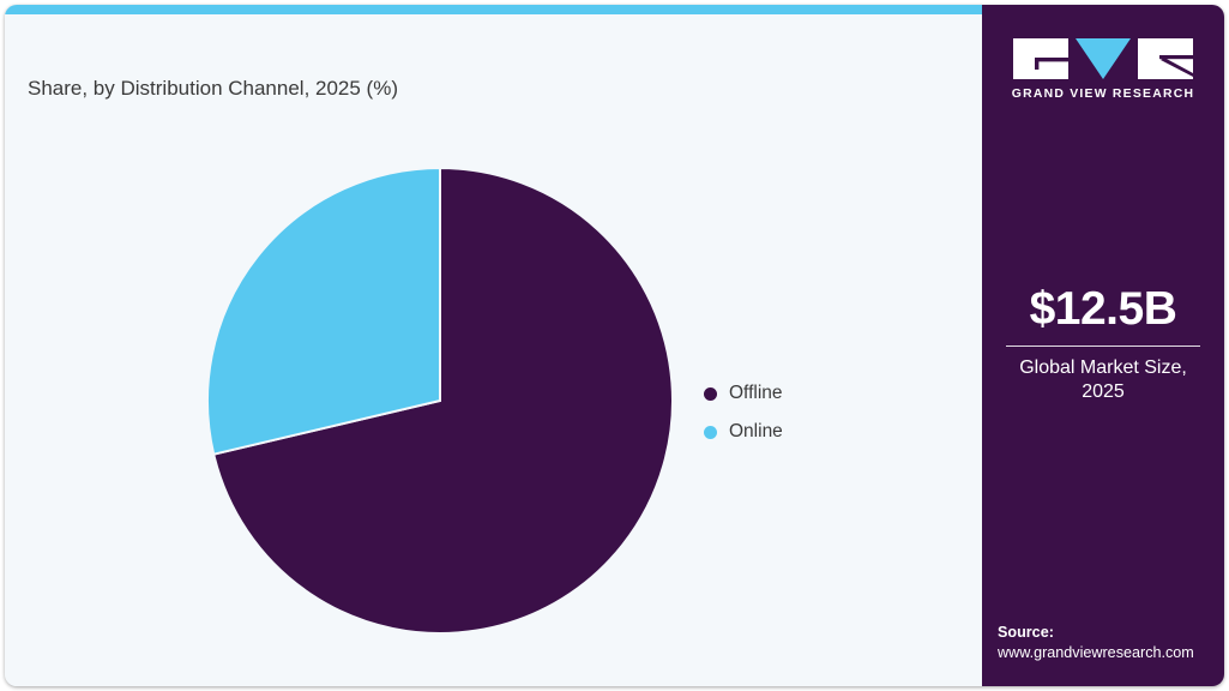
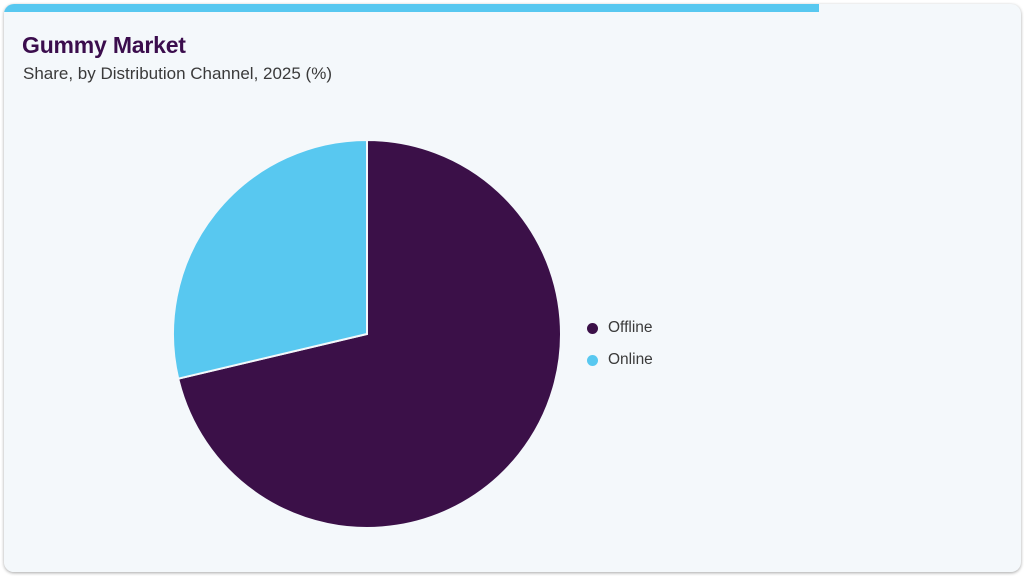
+ Gummy Market
  Share, by Distribution Channel, 2025 (%)
  Offline
  Online
- GRAND VIEW RESEARCH
- $12.5B
- Global Market Size, 2025
- Source:
- www.grandviewresearch.com
